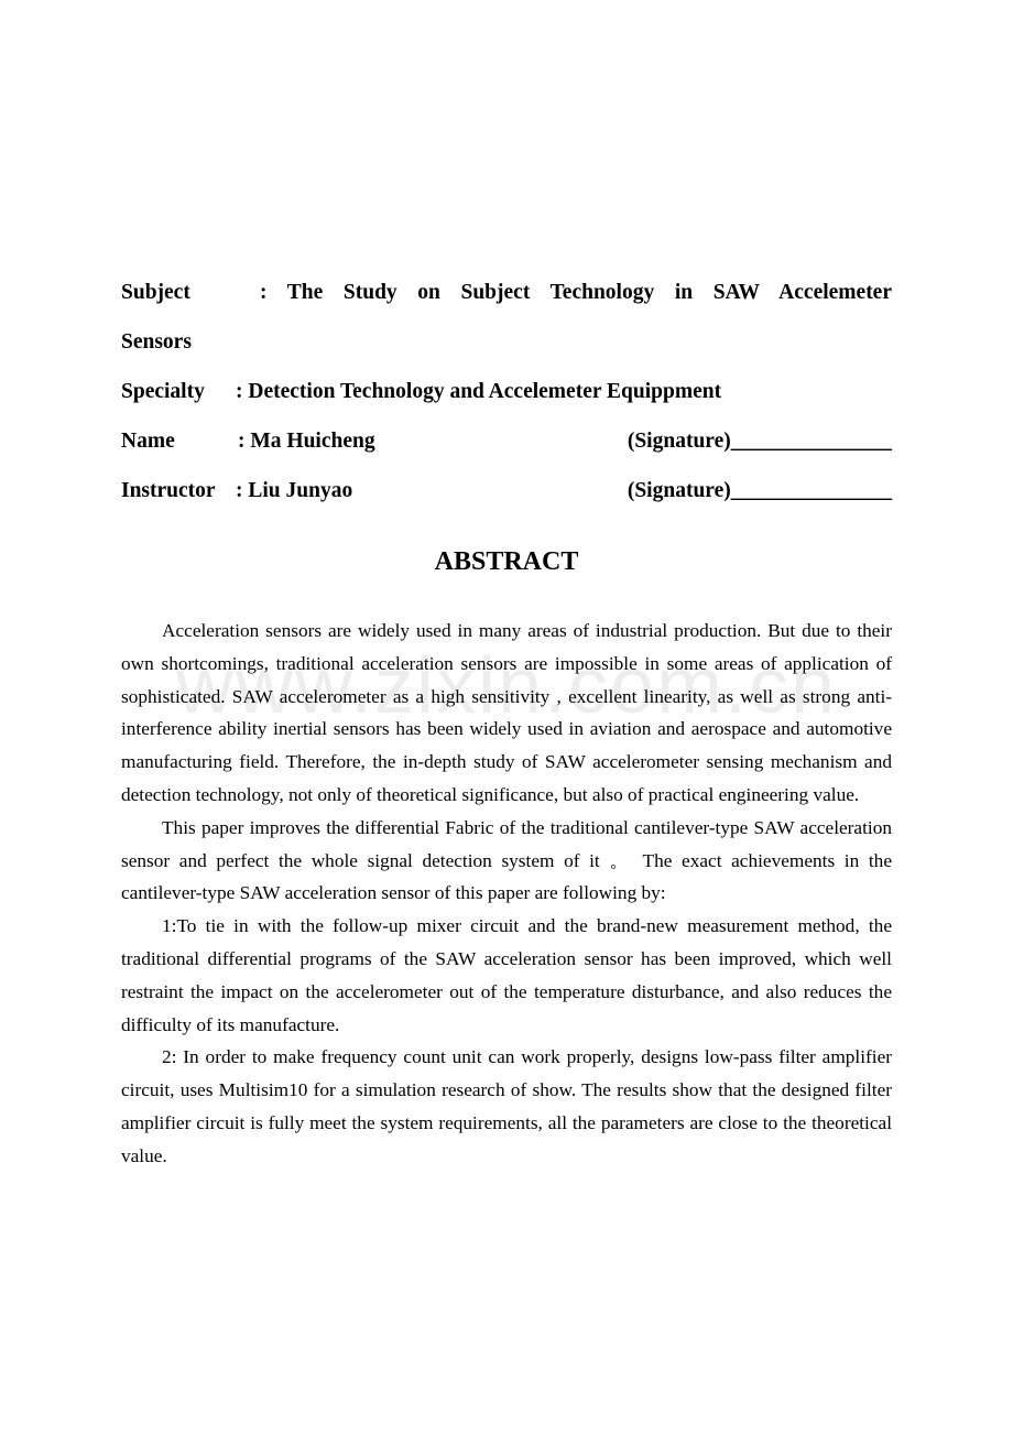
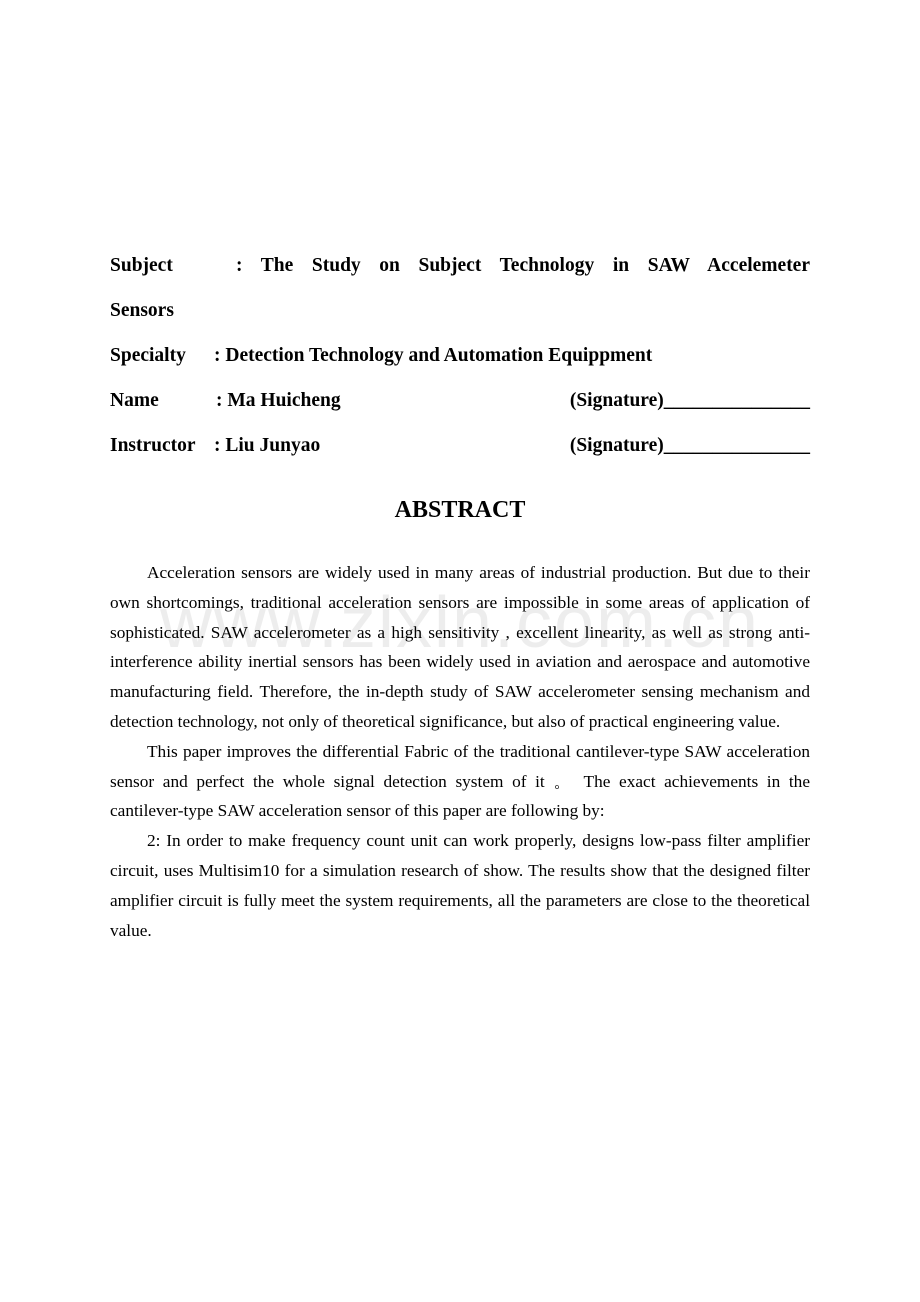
  www.zixin.com.cn
  Subject
  : The Study on Subject Technology in SAW Accelemeter
  Sensors
  Specialty
- : Detection Technology and Accelemeter Equippment
+ : Detection Technology and Automation Equippment
  Name
  : Ma Huicheng
  (Signature)_______________
  Instructor
  : Liu Junyao
  (Signature)_______________
  ABSTRACT
  Acceleration sensors are widely used in many areas of industrial production. But due to their own shortcomings, traditional acceleration sensors are impossible in some areas of application of sophisticated. SAW accelerometer as a high sensitivity , excellent linearity, as well as strong anti-interference ability inertial sensors has been widely used in aviation and aerospace and automotive manufacturing field. Therefore, the in-depth study of SAW accelerometer sensing mechanism and detection technology, not only of theoretical significance, but also of practical engineering value.
  This paper improves the differential Fabric of the traditional cantilever-type SAW acceleration sensor and perfect the whole signal detection system of it 。 The exact achievements in the cantilever-type SAW acceleration sensor of this paper are following by:
- 1:To tie in with the follow-up mixer circuit and the brand-new measurement method, the traditional differential programs of the SAW acceleration sensor has been improved, which well restraint the impact on the accelerometer out of the temperature disturbance, and also reduces the difficulty of its manufacture.
  2: In order to make frequency count unit can work properly, designs low-pass filter amplifier circuit, uses Multisim10 for a simulation research of show. The results show that the designed filter amplifier circuit is fully meet the system requirements, all the parameters are close to the theoretical value.
